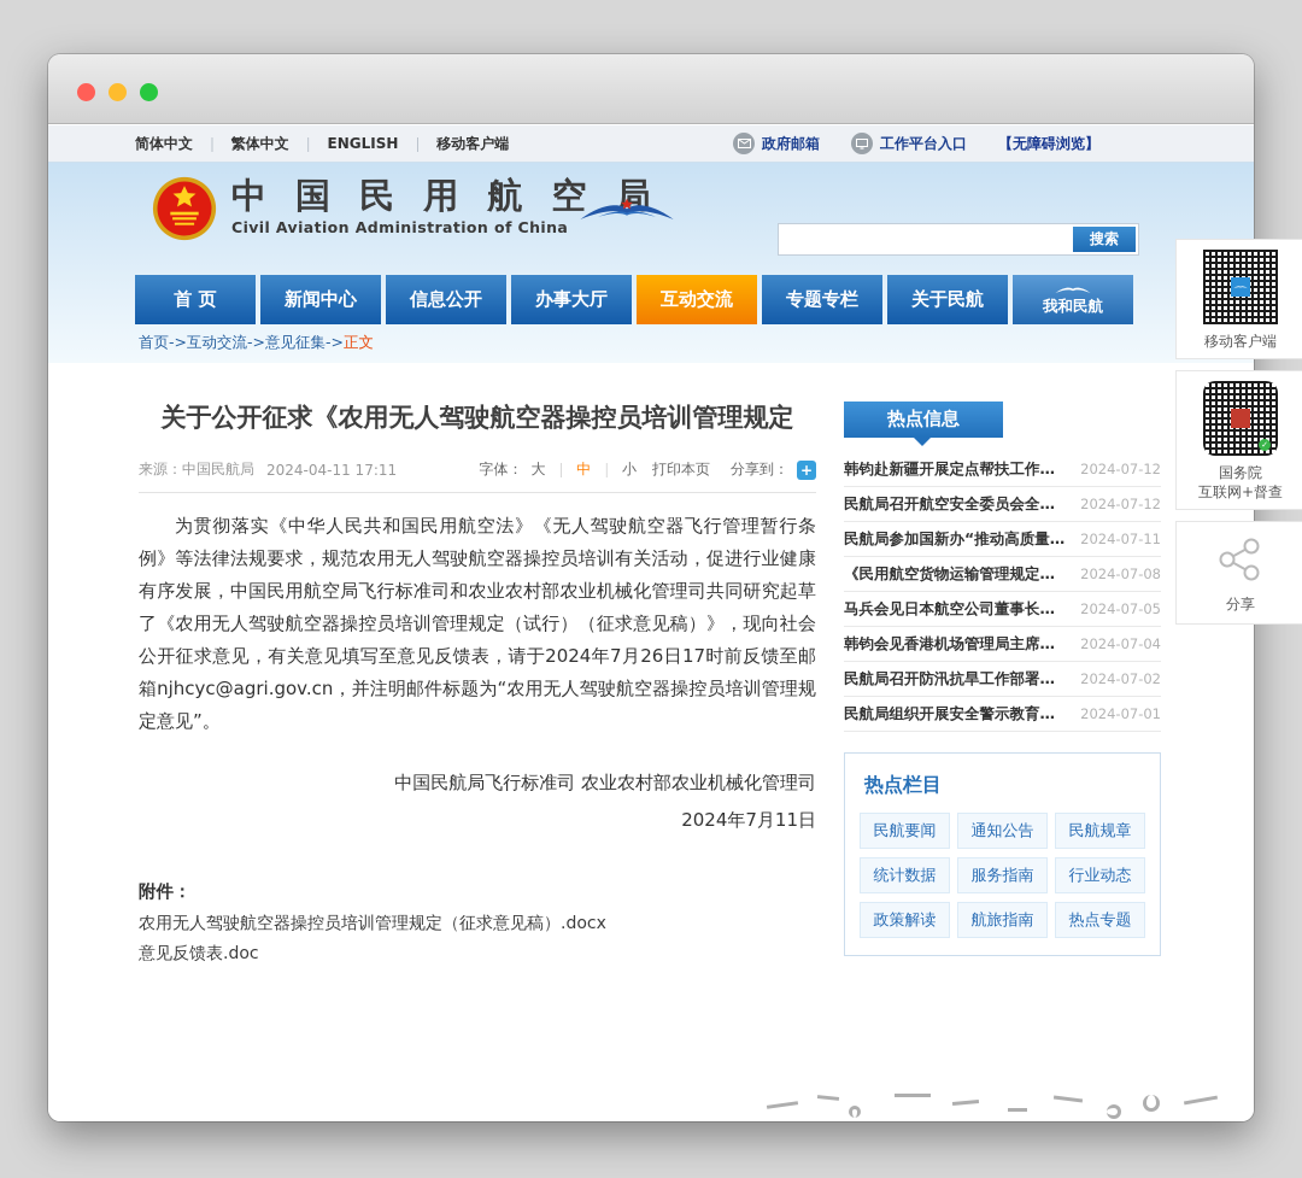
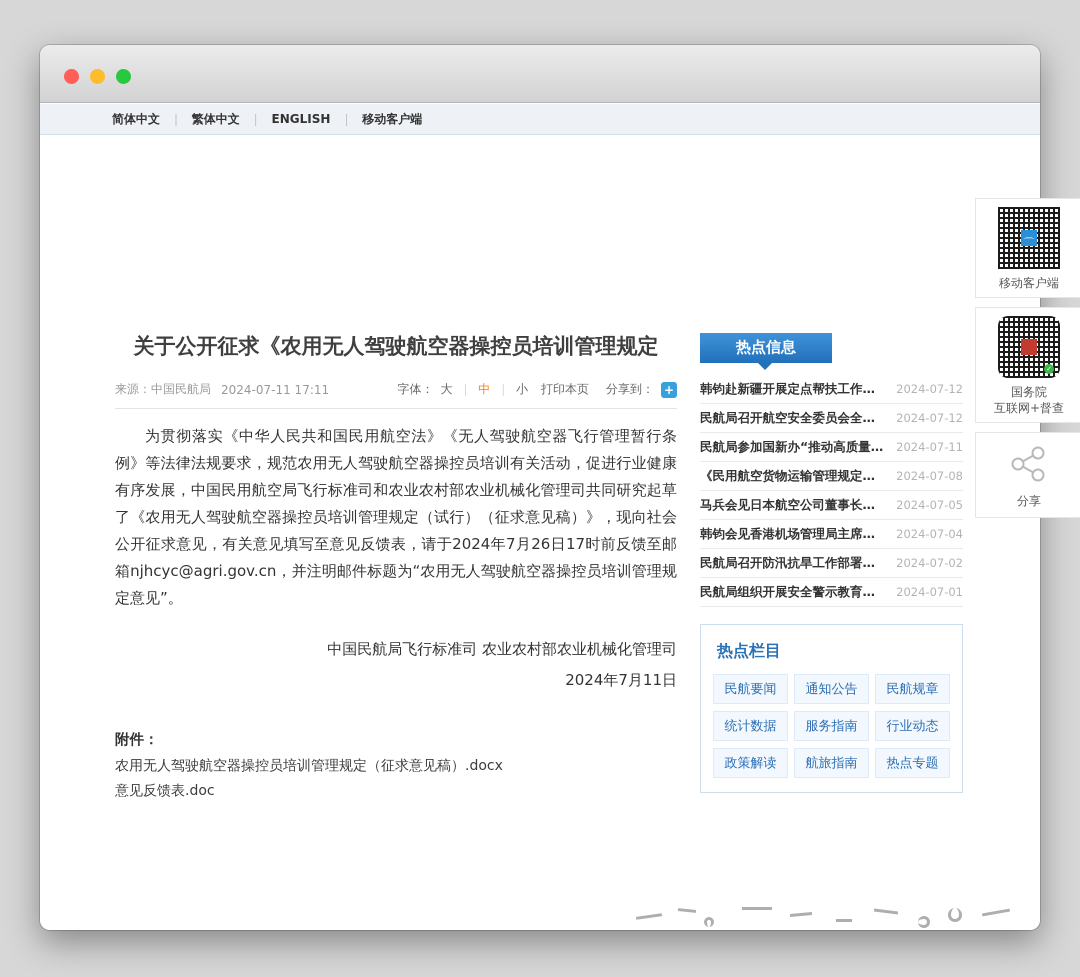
  简体中文
  ｜
  繁体中文
  ｜
  ENGLISH
  ｜
  移动客户端
- 政府邮箱
- 工作平台入口
- 【无障碍浏览】
- 中 国 民 用 航 空 局
- Civil Aviation Administration of China
- 搜索
- 首 页
- 新闻中心
- 信息公开
- 办事大厅
- 互动交流
- 专题专栏
- 关于民航
- 我和民航
- 首页->互动交流->意见征集->正文
  关于公开征求《农用无人驾驶航空器操控员培训管理规定
  来源：中国民航局
- 2024-04-11 17:11
+ 2024-07-11 17:11
  字体：
  大
  ｜
  中
  ｜
  小
  打印本页
  分享到：
  +
  为贯彻落实《中华人民共和国民用航空法》《无人驾驶航空器飞行管理暂行条例》等法律法规要求，规范农用无人驾驶航空器操控员培训有关活动，促进行业健康有序发展，中国民用航空局飞行标准司和农业农村部农业机械化管理司共同研究起草了《农用无人驾驶航空器操控员培训管理规定（试行）（征求意见稿）》，现向社会公开征求意见，有关意见填写至意见反馈表，请于2024年7月26日17时前反馈至邮箱njhcyc@agri.gov.cn，并注明邮件标题为“农用无人驾驶航空器操控员培训管理规定意见”。
  中国民航局飞行标准司 农业农村部农业机械化管理司
  2024年7月11日
  附件：
  农用无人驾驶航空器操控员培训管理规定（征求意见稿）.docx
  意见反馈表.doc
  热点信息
  韩钧赴新疆开展定点帮扶工作调研
  2024-07-12
  民航局召开航空安全委员会全体（
  2024-07-12
  民航局参加国新办“推动高质量发
  2024-07-11
  《民用航空货物运输管理规定》发
  2024-07-08
  马兵会见日本航空公司董事长赤坂
  2024-07-05
  韩钧会见香港机场管理局主席林天
  2024-07-04
  民航局召开防汛抗旱工作部署会议
  2024-07-02
  民航局组织开展安全警示教育宣讲
  2024-07-01
  热点栏目
  民航要闻
  通知公告
  民航规章
  统计数据
  服务指南
  行业动态
  政策解读
  航旅指南
  热点专题
  移动客户端
  ✓
  国务院
  互联网+督查
  分享
